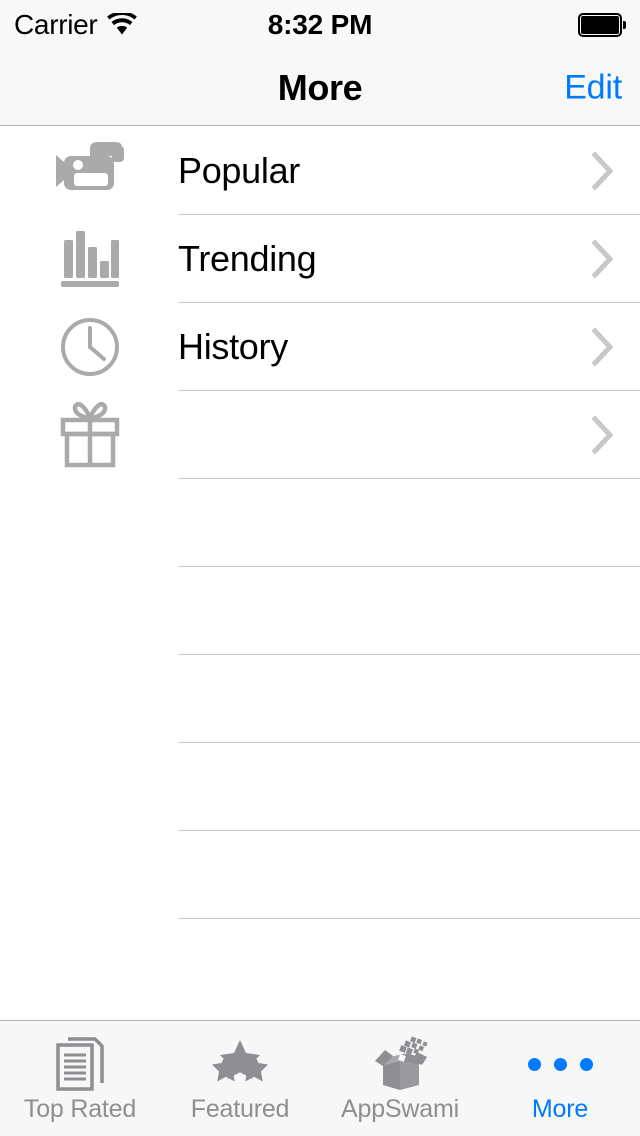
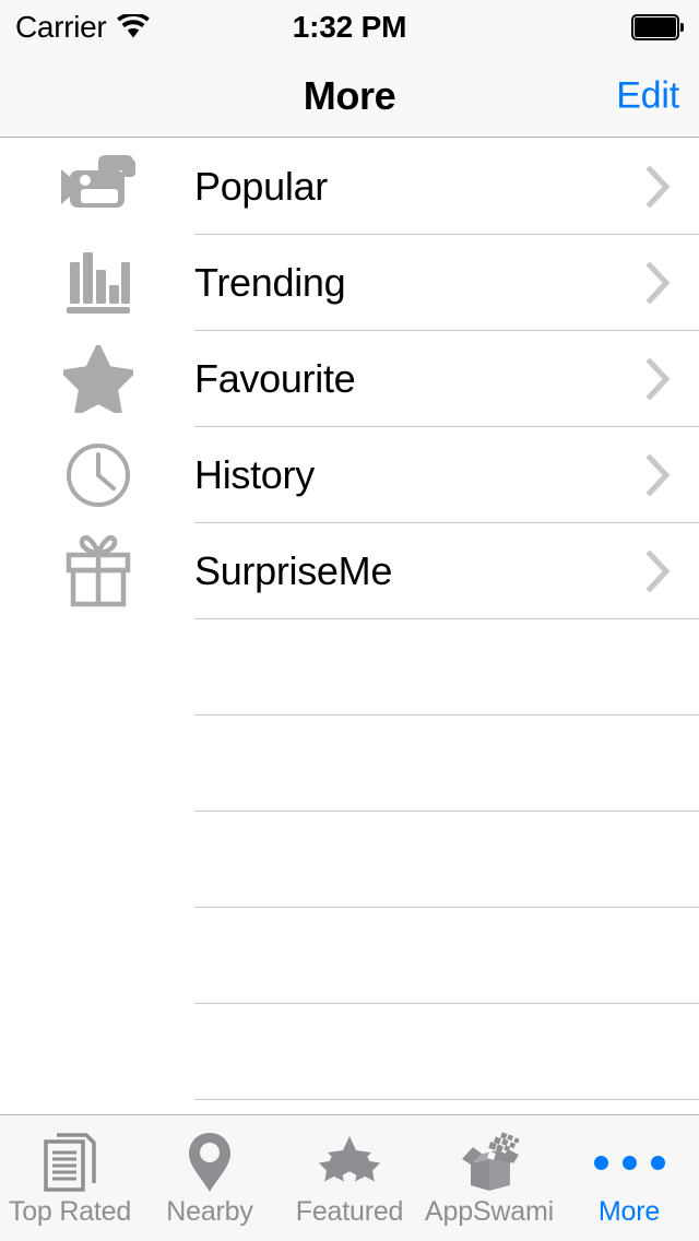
  Carrier
- 8:32 PM
+ 1:32 PM
  More
  Edit
  Popular
  Trending
+ Favourite
  History
+ SurpriseMe
  Top Rated
+ Nearby
  Featured
  AppSwami
  More
